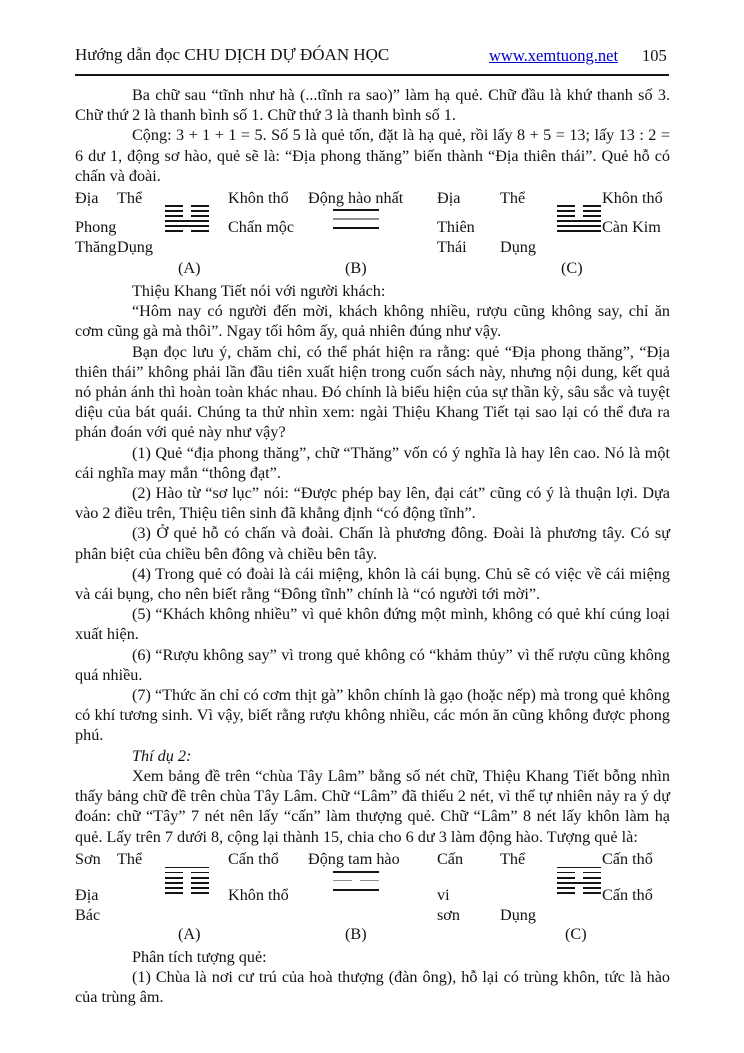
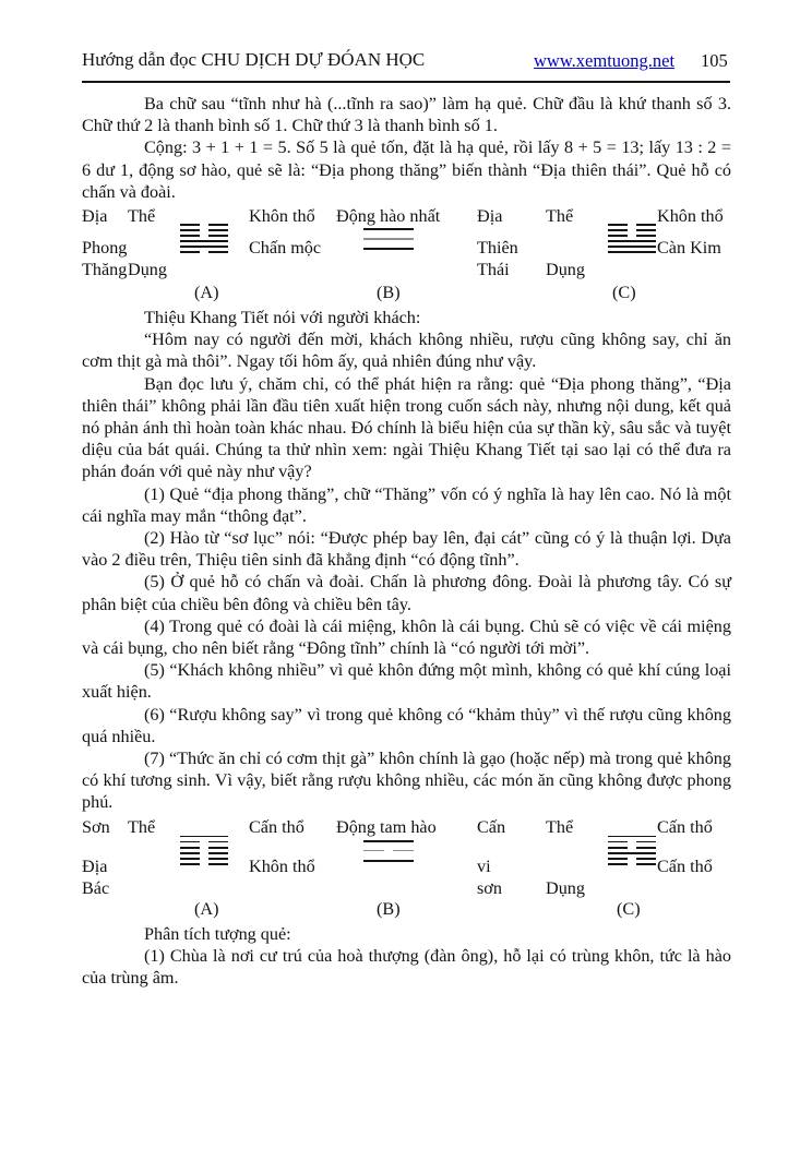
  Hướng dẫn đọc CHU DỊCH DỰ ĐÓAN HỌC
  www.xemtuong.net
  105
  Ba chữ sau “tĩnh như hà (...tĩnh ra sao)” làm hạ quẻ. Chữ đầu là khứ thanh số 3. Chữ thứ 2 là thanh bình số 1. Chữ thứ 3 là thanh bình số 1.
  Cộng: 3 + 1 + 1 = 5. Số 5 là quẻ tốn, đặt là hạ quẻ, rồi lấy 8 + 5 = 13; lấy 13 : 2 = 6 dư 1, động sơ hào, quẻ sẽ là: “Địa phong thăng” biến thành “Địa thiên thái”. Quẻ hỗ có chấn và đoài.
  Địa
  Thể
  Phong
  Thăng
  Dụng
  Khôn thổ
  Chấn mộc
  Động hào nhất
  Địa
  Thể
  Thiên
  Thái
  Dụng
  Khôn thổ
  Càn Kim
  (A)
  (B)
  (C)
  Thiệu Khang Tiết nói với người khách:
- “Hôm nay có người đến mời, khách không nhiều, rượu cũng không say, chỉ ăn cơm cũng gà mà thôi”. Ngay tối hôm ấy, quả nhiên đúng như vậy.
+ “Hôm nay có người đến mời, khách không nhiều, rượu cũng không say, chỉ ăn cơm thịt gà mà thôi”. Ngay tối hôm ấy, quả nhiên đúng như vậy.
  Bạn đọc lưu ý, chăm chỉ, có thể phát hiện ra rằng: quẻ “Địa phong thăng”, “Địa thiên thái” không phải lần đầu tiên xuất hiện trong cuốn sách này, nhưng nội dung, kết quả nó phản ánh thì hoàn toàn khác nhau. Đó chính là biểu hiện của sự thần kỳ, sâu sắc và tuyệt diệu của bát quái. Chúng ta thử nhìn xem: ngài Thiệu Khang Tiết tại sao lại có thể đưa ra phán đoán với quẻ này như vậy?
  (1) Quẻ “địa phong thăng”, chữ “Thăng” vốn có ý nghĩa là hay lên cao. Nó là một cái nghĩa may mắn “thông đạt”.
  (2) Hào từ “sơ lục” nói: “Được phép bay lên, đại cát” cũng có ý là thuận lợi. Dựa vào 2 điều trên, Thiệu tiên sinh đã khẳng định “có động tĩnh”.
- (3) Ở quẻ hỗ có chấn và đoài. Chấn là phương đông. Đoài là phương tây. Có sự phân biệt của chiều bên đông và chiều bên tây.
+ (5) Ở quẻ hỗ có chấn và đoài. Chấn là phương đông. Đoài là phương tây. Có sự phân biệt của chiều bên đông và chiều bên tây.
  (4) Trong quẻ có đoài là cái miệng, khôn là cái bụng. Chủ sẽ có việc về cái miệng và cái bụng, cho nên biết rằng “Đông tĩnh” chính là “có người tới mời”.
  (5) “Khách không nhiều” vì quẻ khôn đứng một mình, không có quẻ khí cúng loại xuất hiện.
  (6) “Rượu không say” vì trong quẻ không có “khảm thủy” vì thế rượu cũng không quá nhiều.
  (7) “Thức ăn chỉ có cơm thịt gà” khôn chính là gạo (hoặc nếp) mà trong quẻ không có khí tương sinh. Vì vậy, biết rằng rượu không nhiều, các món ăn cũng không được phong phú.
- Thí dụ 2:
- Xem bảng đề trên “chùa Tây Lâm” bằng số nét chữ, Thiệu Khang Tiết bỗng nhìn thấy bảng chữ đề trên chùa Tây Lâm. Chữ “Lâm” đã thiếu 2 nét, vì thế tự nhiên nảy ra ý dự đoán: chữ “Tây” 7 nét nên lấy “cấn” làm thượng quẻ. Chữ “Lâm” 8 nét lấy khôn làm hạ quẻ. Lấy trên 7 dưới 8, cộng lại thành 15, chia cho 6 dư 3 làm động hào. Tượng quẻ là:
  Sơn
  Thể
  Địa
  Bác
  Cấn thổ
  Khôn thổ
  Động tam hào
  Cấn
  Thể
  vi
  sơn
  Dụng
  Cấn thổ
  Cấn thổ
  (A)
  (B)
  (C)
  Phân tích tượng quẻ:
  (1) Chùa là nơi cư trú của hoà thượng (đàn ông), hỗ lại có trùng khôn, tức là hào của trùng âm.
